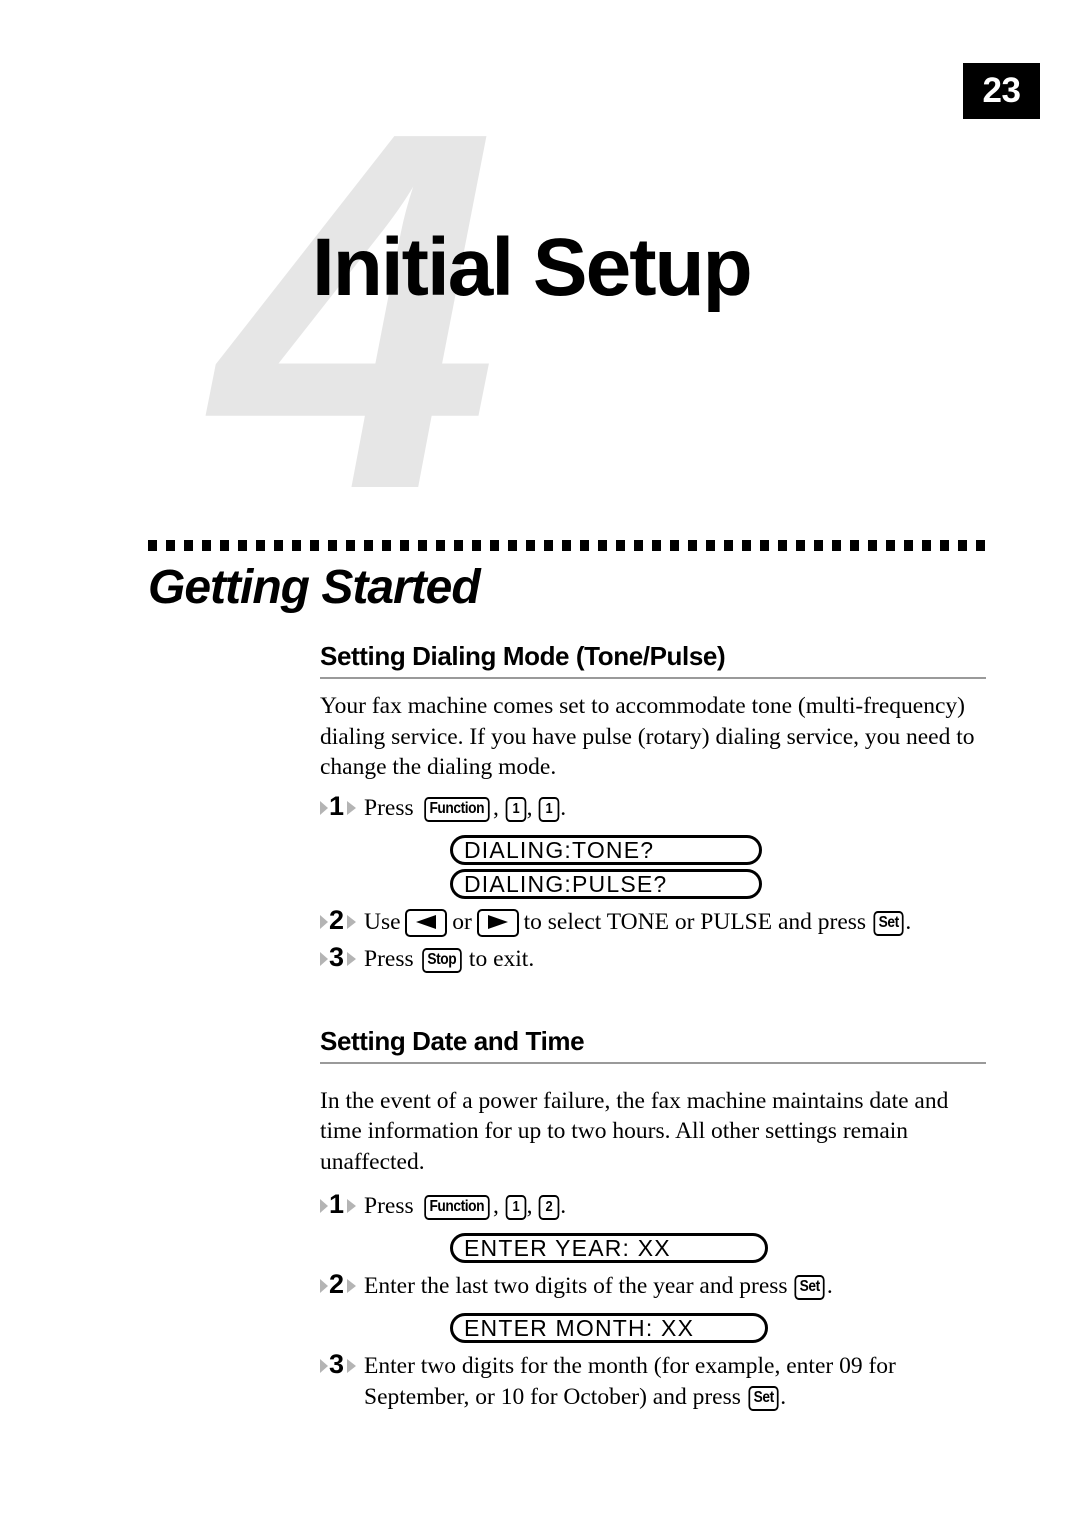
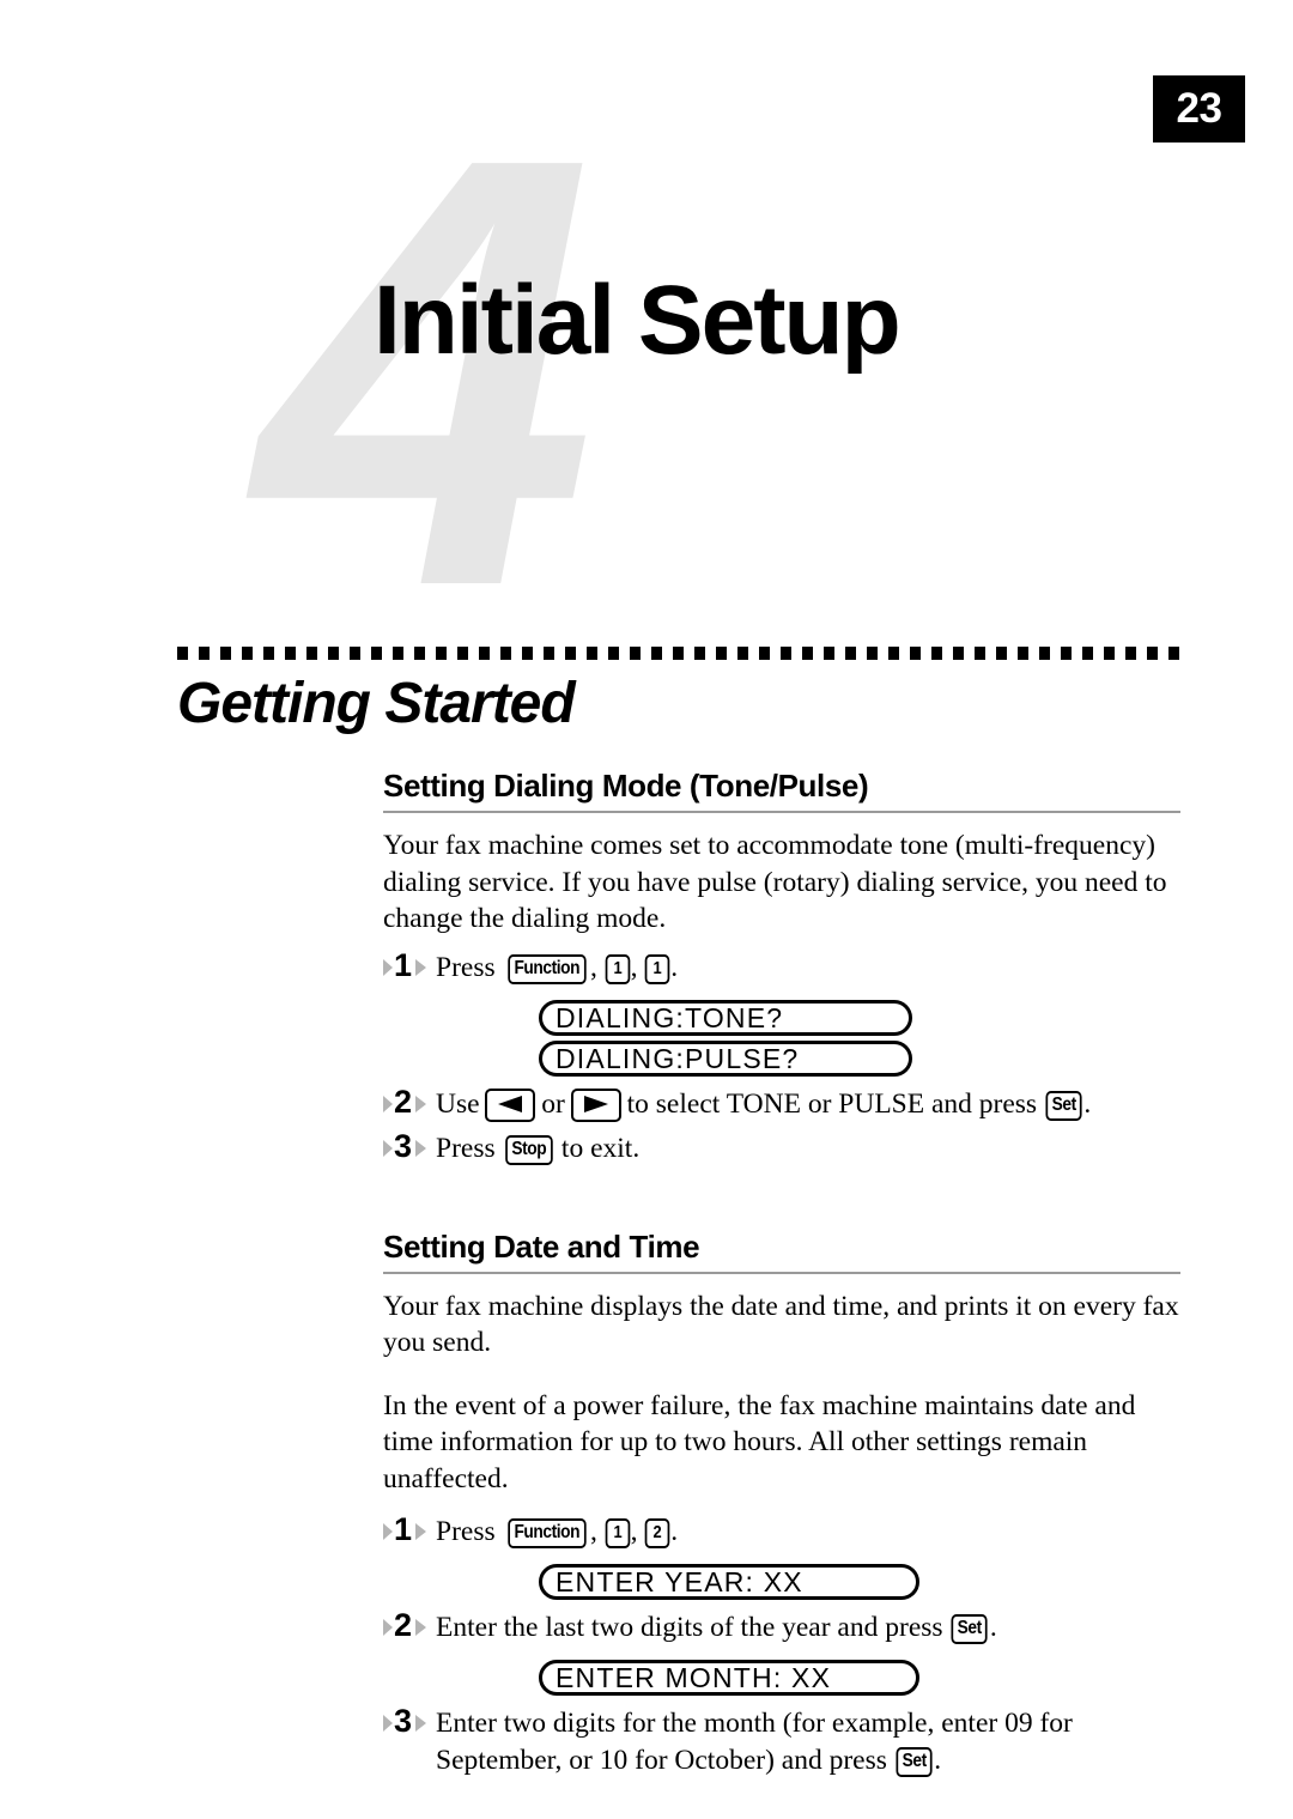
  23
  4
  Initial Setup
  Getting Started
  Setting Dialing Mode (Tone/Pulse)
  Your fax machine comes set to accommodate tone (multi-frequency) dialing service. If you have pulse (rotary) dialing service, you need to change the dialing mode.
  1
  Press Function , 1 , 1 .
  DIALING:TONE?
  DIALING:PULSE?
  2
  Use or to select TONE or PULSE and press Set .
  3
  Press Stop to exit.
  Setting Date and Time
+ Your fax machine displays the date and time, and prints it on every fax you send.
  In the event of a power failure, the fax machine maintains date and time information for up to two hours. All other settings remain unaffected.
  1
  Press Function , 1 , 2 .
  ENTER YEAR: XX
  2
  Enter the last two digits of the year and press Set .
  ENTER MONTH: XX
  3
  Enter two digits for the month (for example, enter 09 for September, or 10 for October) and press Set .
